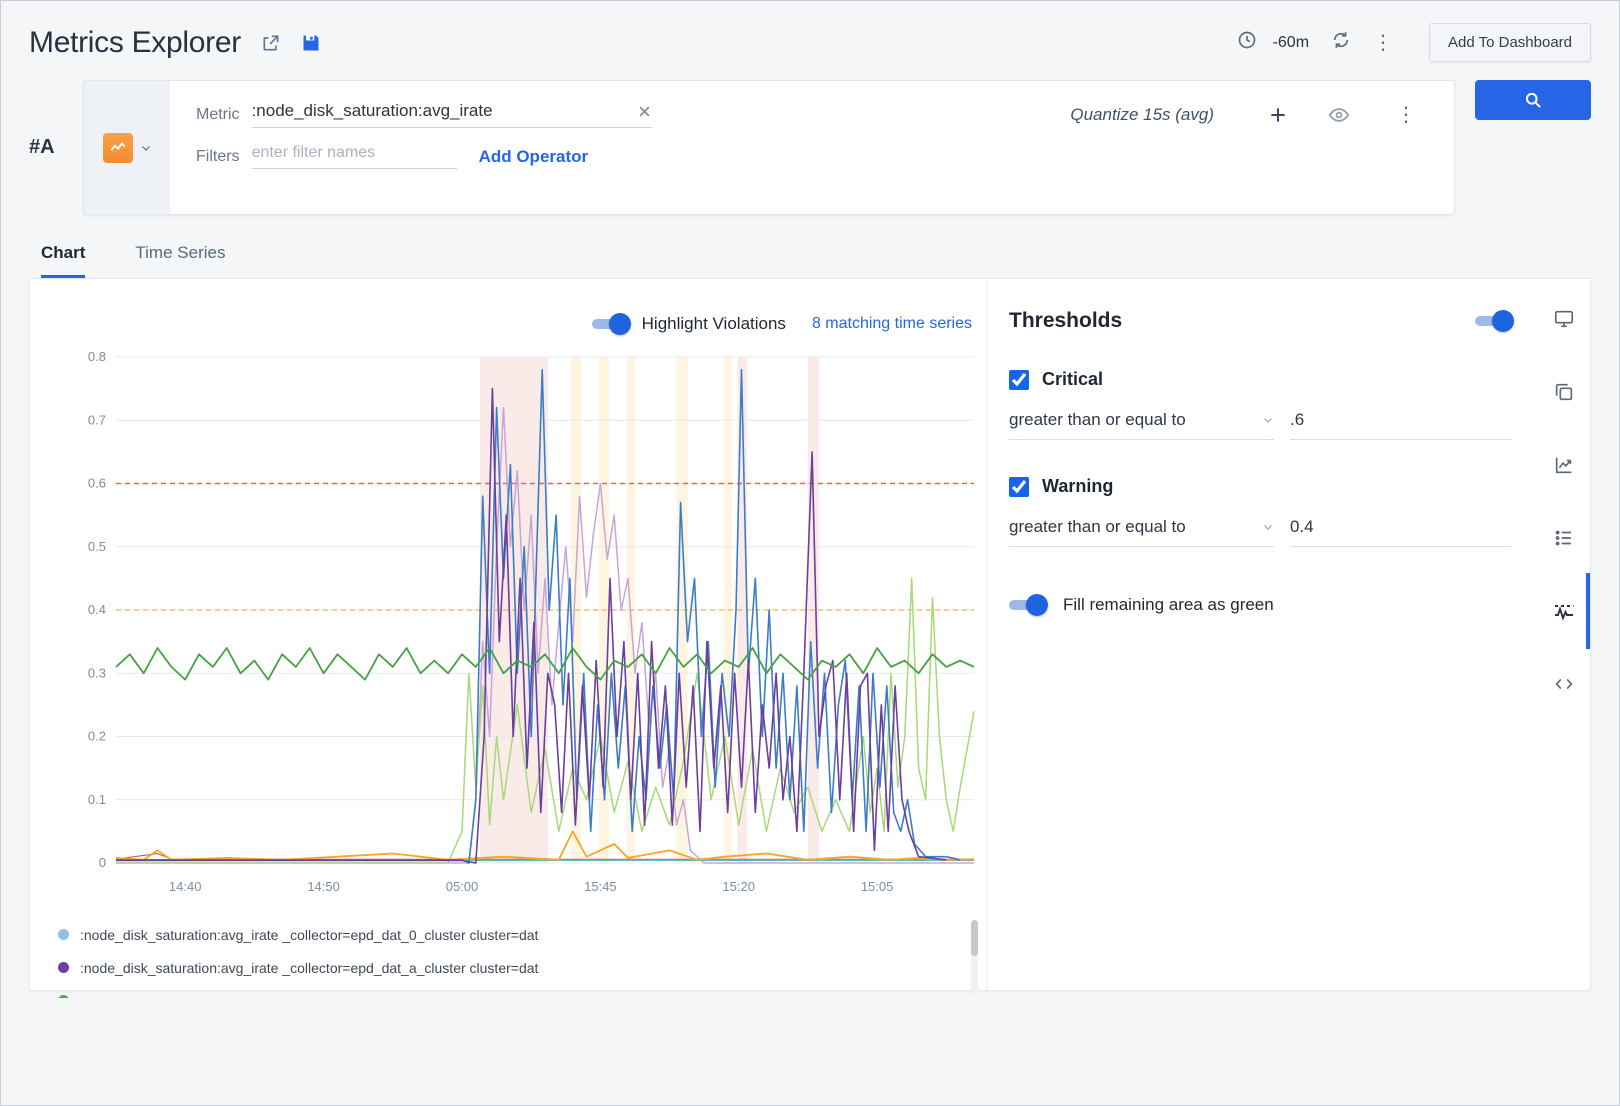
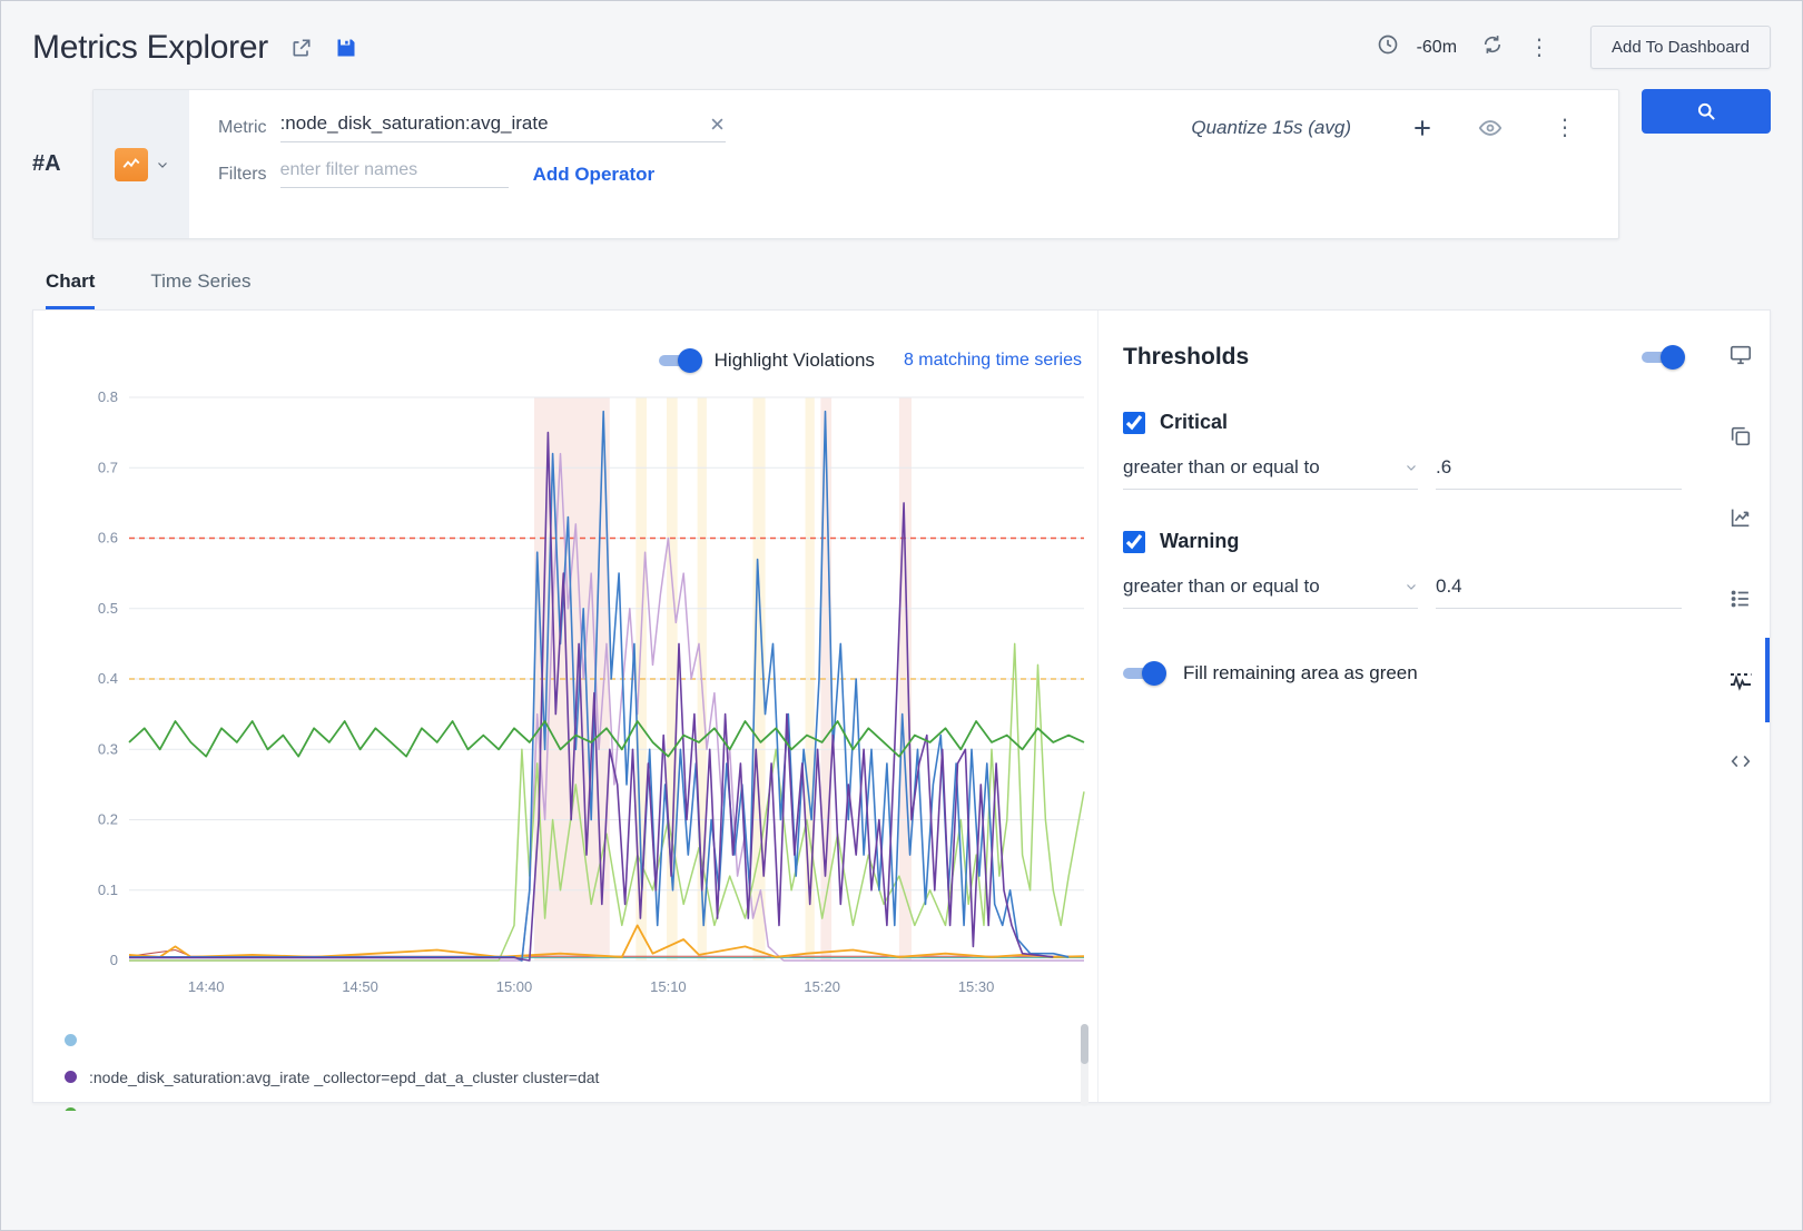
  Metrics Explorer
  -60m
  ⋮
  Add To Dashboard
  #A
  Metric
  :node_disk_saturation:avg_irate
  Quantize 15s (avg)
  ⋮
  Filters
  enter filter names
  Add Operator
  Chart
  Time Series
  Highlight Violations
  8 matching time series
  0
  0.1
  0.2
  0.3
  0.4
  0.5
  0.6
  0.7
  0.8
  14:40
  14:50
- 05:00
+ 15:00
- 15:45
+ 15:10
  15:20
- 15:05
+ 15:30
- :node_disk_saturation:avg_irate _collector=epd_dat_0_cluster cluster=dat
  :node_disk_saturation:avg_irate _collector=epd_dat_a_cluster cluster=dat
  Thresholds
  Critical
  greater than or equal to
  .6
  Warning
  greater than or equal to
  0.4
  Fill remaining area as green
